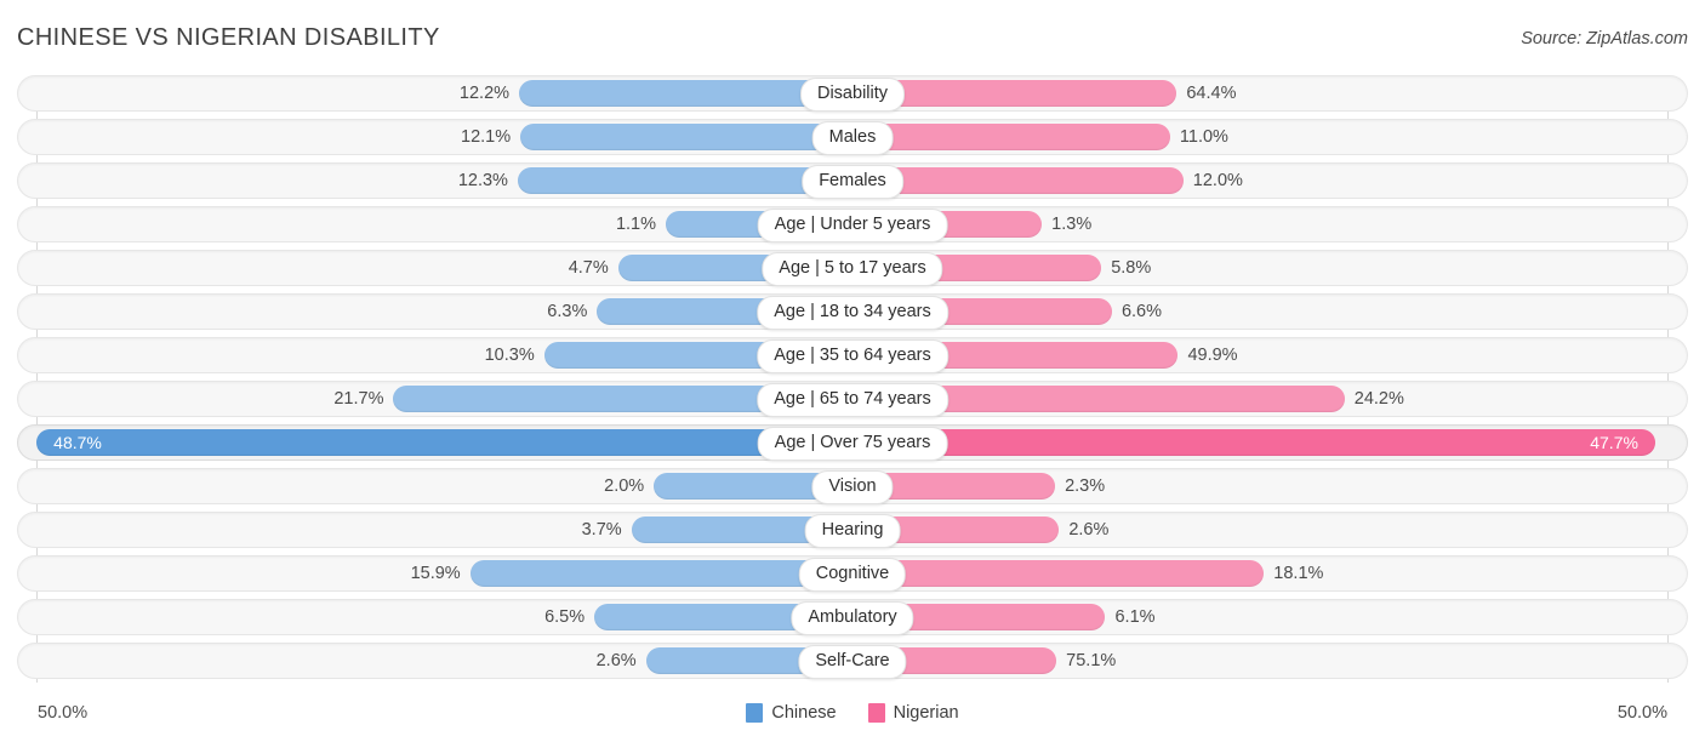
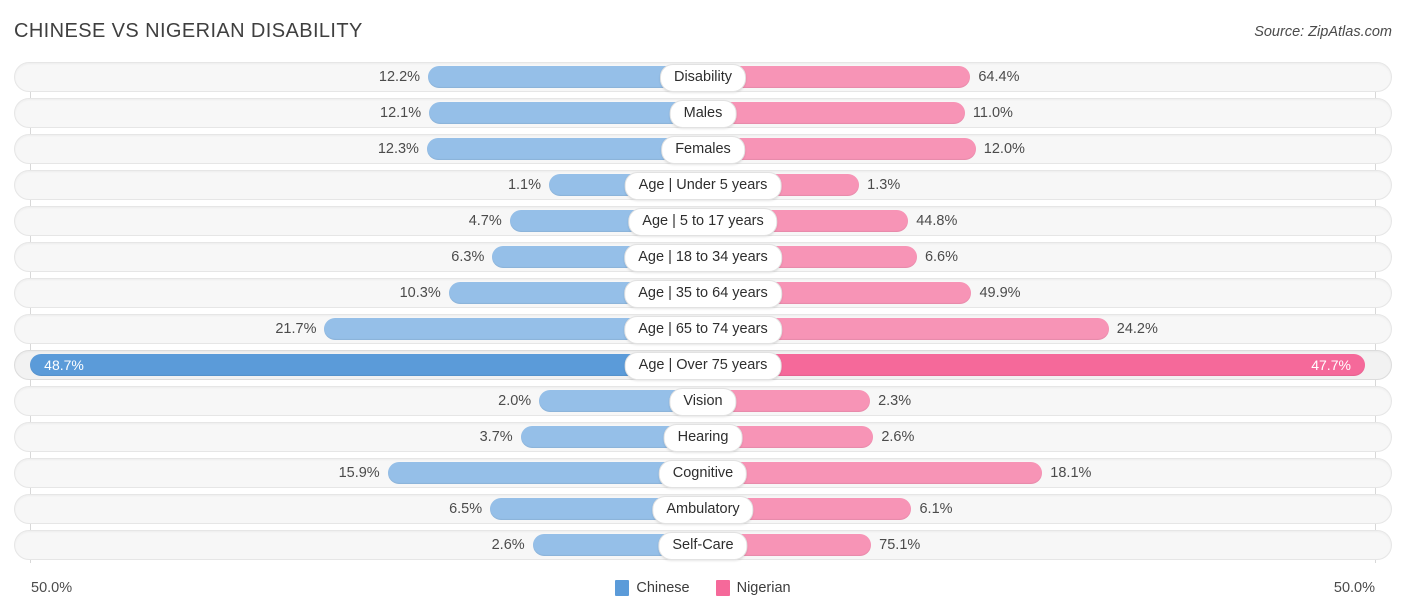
  CHINESE VS NIGERIAN DISABILITY
  Source: ZipAtlas.com
  12.2%
  64.4%
  Disability
  12.1%
  11.0%
  Males
  12.3%
  12.0%
  Females
  1.1%
  1.3%
  Age | Under 5 years
  4.7%
- 5.8%
+ 44.8%
  Age | 5 to 17 years
  6.3%
  6.6%
  Age | 18 to 34 years
  10.3%
  49.9%
  Age | 35 to 64 years
  21.7%
  24.2%
  Age | 65 to 74 years
  48.7%
  47.7%
  Age | Over 75 years
  2.0%
  2.3%
  Vision
  3.7%
  2.6%
  Hearing
  15.9%
  18.1%
  Cognitive
  6.5%
  6.1%
  Ambulatory
  2.6%
  75.1%
  Self-Care
  50.0%
  50.0%
  Chinese
  Nigerian
